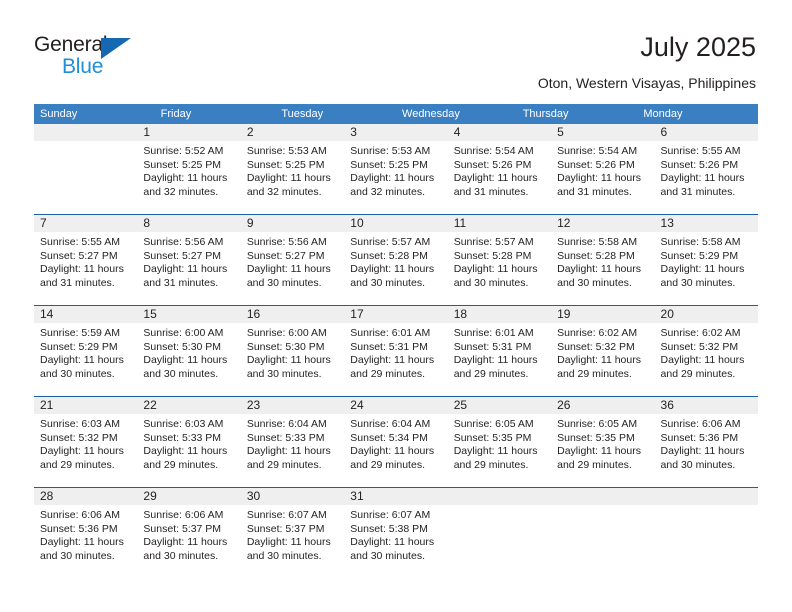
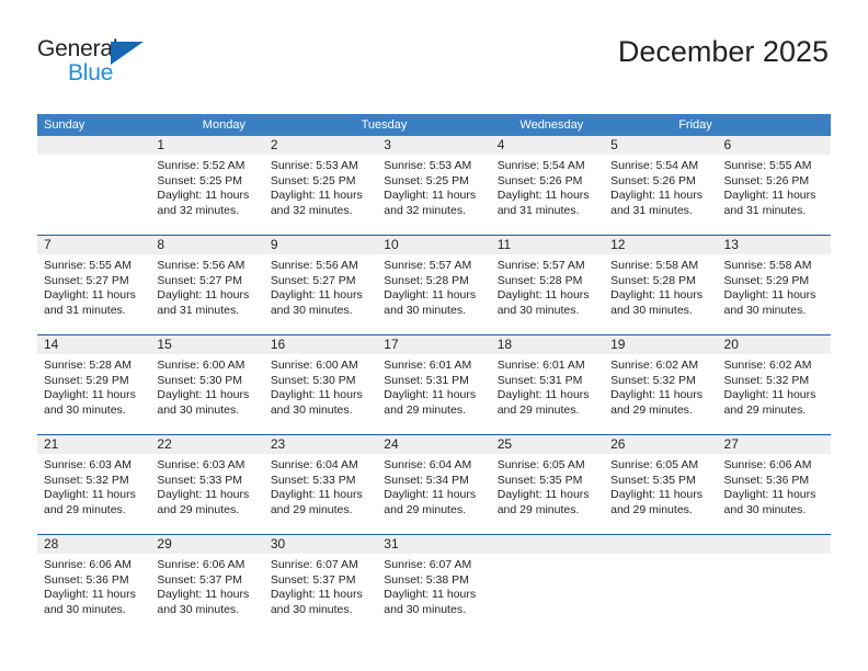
  General
  Blue
- July 2025
+ December 2025
- Oton, Western Visayas, Philippines
  Sunday
- Friday
+ Monday
  Tuesday
  Wednesday
- Thursday
- Monday
+ Friday
  1
  Sunrise: 5:52 AM
  Sunset: 5:25 PM
  Daylight: 11 hours
  and 32 minutes.
  2
  Sunrise: 5:53 AM
  Sunset: 5:25 PM
  Daylight: 11 hours
  and 32 minutes.
  3
  Sunrise: 5:53 AM
  Sunset: 5:25 PM
  Daylight: 11 hours
  and 32 minutes.
  4
  Sunrise: 5:54 AM
  Sunset: 5:26 PM
  Daylight: 11 hours
  and 31 minutes.
  5
  Sunrise: 5:54 AM
  Sunset: 5:26 PM
  Daylight: 11 hours
  and 31 minutes.
  6
  Sunrise: 5:55 AM
  Sunset: 5:26 PM
  Daylight: 11 hours
  and 31 minutes.
  7
  Sunrise: 5:55 AM
  Sunset: 5:27 PM
  Daylight: 11 hours
  and 31 minutes.
  8
  Sunrise: 5:56 AM
  Sunset: 5:27 PM
  Daylight: 11 hours
  and 31 minutes.
  9
  Sunrise: 5:56 AM
  Sunset: 5:27 PM
  Daylight: 11 hours
  and 30 minutes.
  10
  Sunrise: 5:57 AM
  Sunset: 5:28 PM
  Daylight: 11 hours
  and 30 minutes.
  11
  Sunrise: 5:57 AM
  Sunset: 5:28 PM
  Daylight: 11 hours
  and 30 minutes.
  12
  Sunrise: 5:58 AM
  Sunset: 5:28 PM
  Daylight: 11 hours
  and 30 minutes.
  13
  Sunrise: 5:58 AM
  Sunset: 5:29 PM
  Daylight: 11 hours
  and 30 minutes.
  14
- Sunrise: 5:59 AM
+ Sunrise: 5:28 AM
  Sunset: 5:29 PM
  Daylight: 11 hours
  and 30 minutes.
  15
  Sunrise: 6:00 AM
  Sunset: 5:30 PM
  Daylight: 11 hours
  and 30 minutes.
  16
  Sunrise: 6:00 AM
  Sunset: 5:30 PM
  Daylight: 11 hours
  and 30 minutes.
  17
  Sunrise: 6:01 AM
  Sunset: 5:31 PM
  Daylight: 11 hours
  and 29 minutes.
  18
  Sunrise: 6:01 AM
  Sunset: 5:31 PM
  Daylight: 11 hours
  and 29 minutes.
  19
  Sunrise: 6:02 AM
  Sunset: 5:32 PM
  Daylight: 11 hours
  and 29 minutes.
  20
  Sunrise: 6:02 AM
  Sunset: 5:32 PM
  Daylight: 11 hours
  and 29 minutes.
  21
  Sunrise: 6:03 AM
  Sunset: 5:32 PM
  Daylight: 11 hours
  and 29 minutes.
  22
  Sunrise: 6:03 AM
  Sunset: 5:33 PM
  Daylight: 11 hours
  and 29 minutes.
  23
  Sunrise: 6:04 AM
  Sunset: 5:33 PM
  Daylight: 11 hours
  and 29 minutes.
  24
  Sunrise: 6:04 AM
  Sunset: 5:34 PM
  Daylight: 11 hours
  and 29 minutes.
  25
  Sunrise: 6:05 AM
  Sunset: 5:35 PM
  Daylight: 11 hours
  and 29 minutes.
  26
  Sunrise: 6:05 AM
  Sunset: 5:35 PM
  Daylight: 11 hours
  and 29 minutes.
- 36
+ 27
  Sunrise: 6:06 AM
  Sunset: 5:36 PM
  Daylight: 11 hours
  and 30 minutes.
  28
  Sunrise: 6:06 AM
  Sunset: 5:36 PM
  Daylight: 11 hours
  and 30 minutes.
  29
  Sunrise: 6:06 AM
  Sunset: 5:37 PM
  Daylight: 11 hours
  and 30 minutes.
  30
  Sunrise: 6:07 AM
  Sunset: 5:37 PM
  Daylight: 11 hours
  and 30 minutes.
  31
  Sunrise: 6:07 AM
  Sunset: 5:38 PM
  Daylight: 11 hours
  and 30 minutes.
